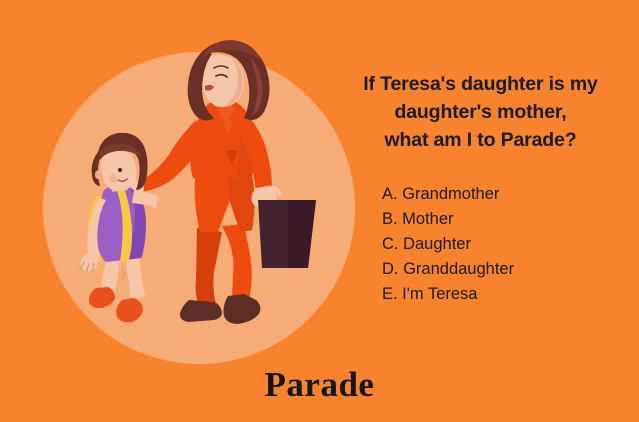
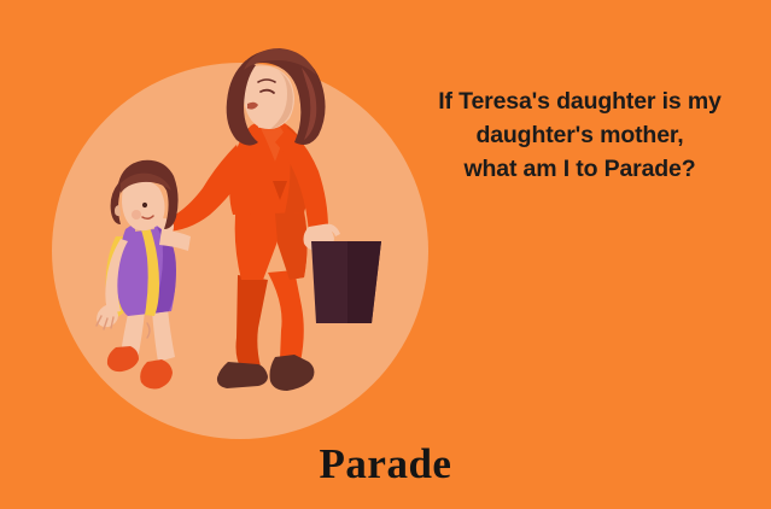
  If Teresa's daughter is my
  daughter's mother,
  what am I to Parade?
- A. Grandmother
- B. Mother
- C. Daughter
- D. Granddaughter
- E. I'm Teresa
  Parade
